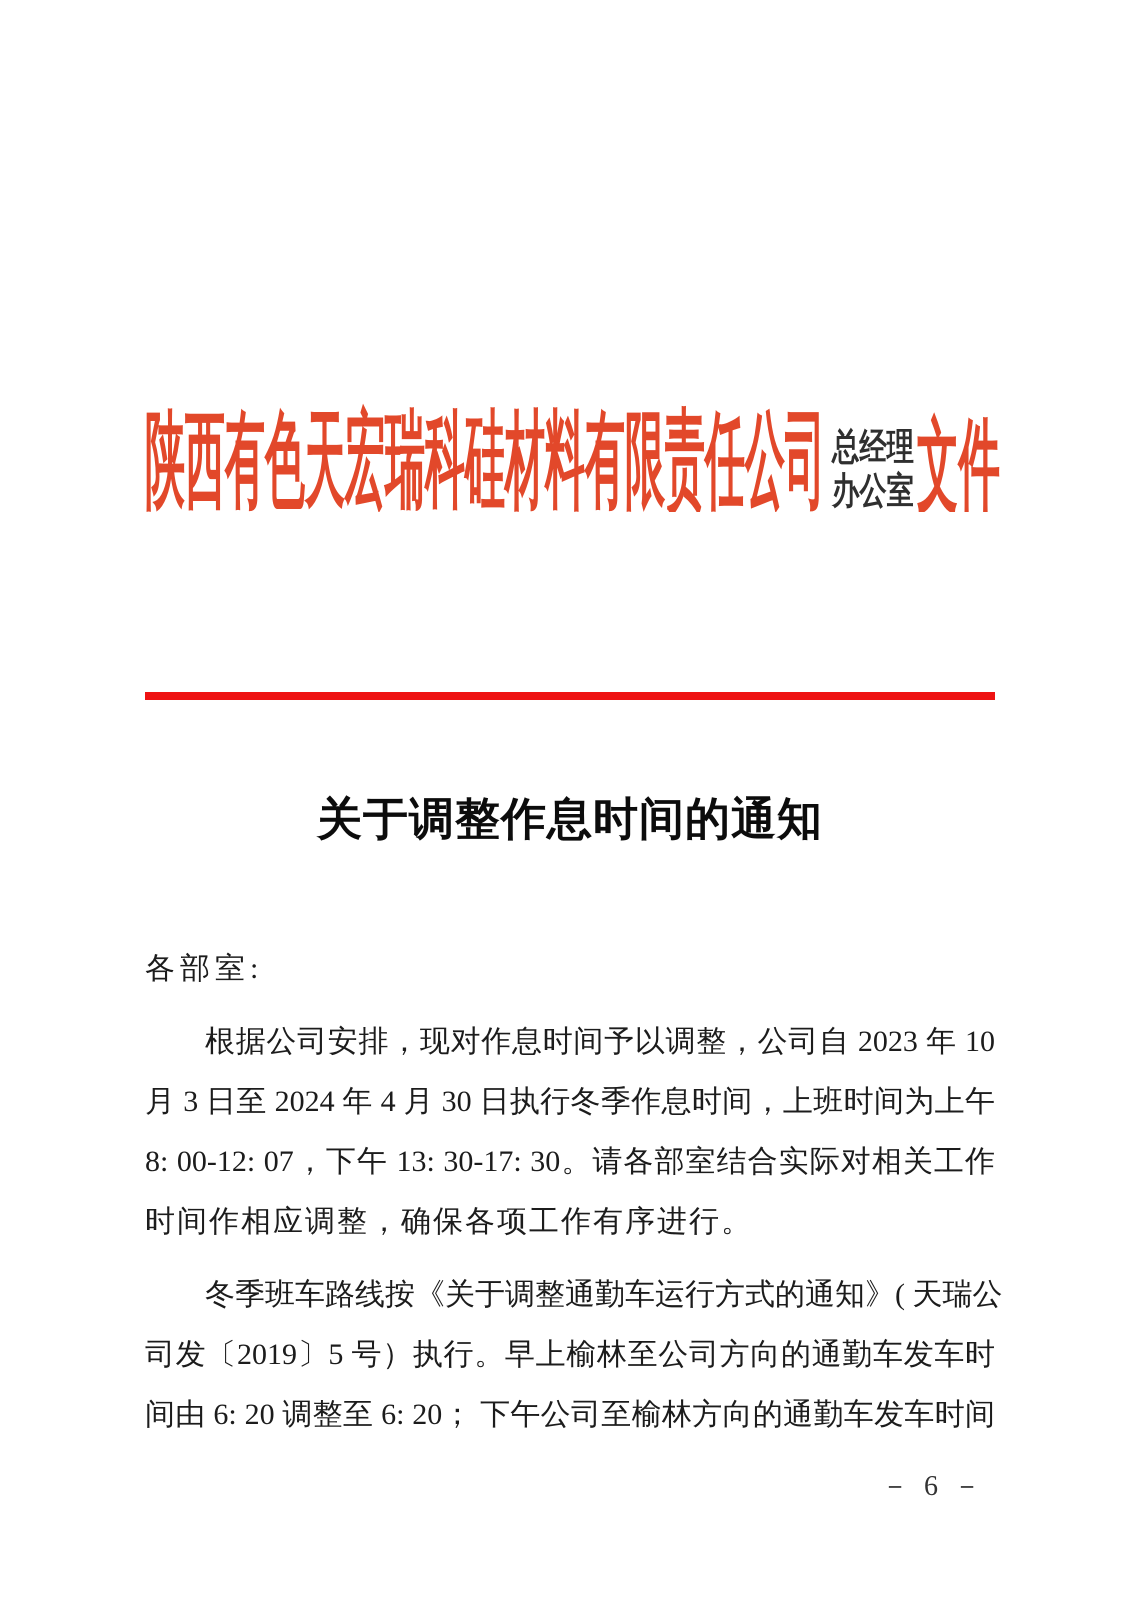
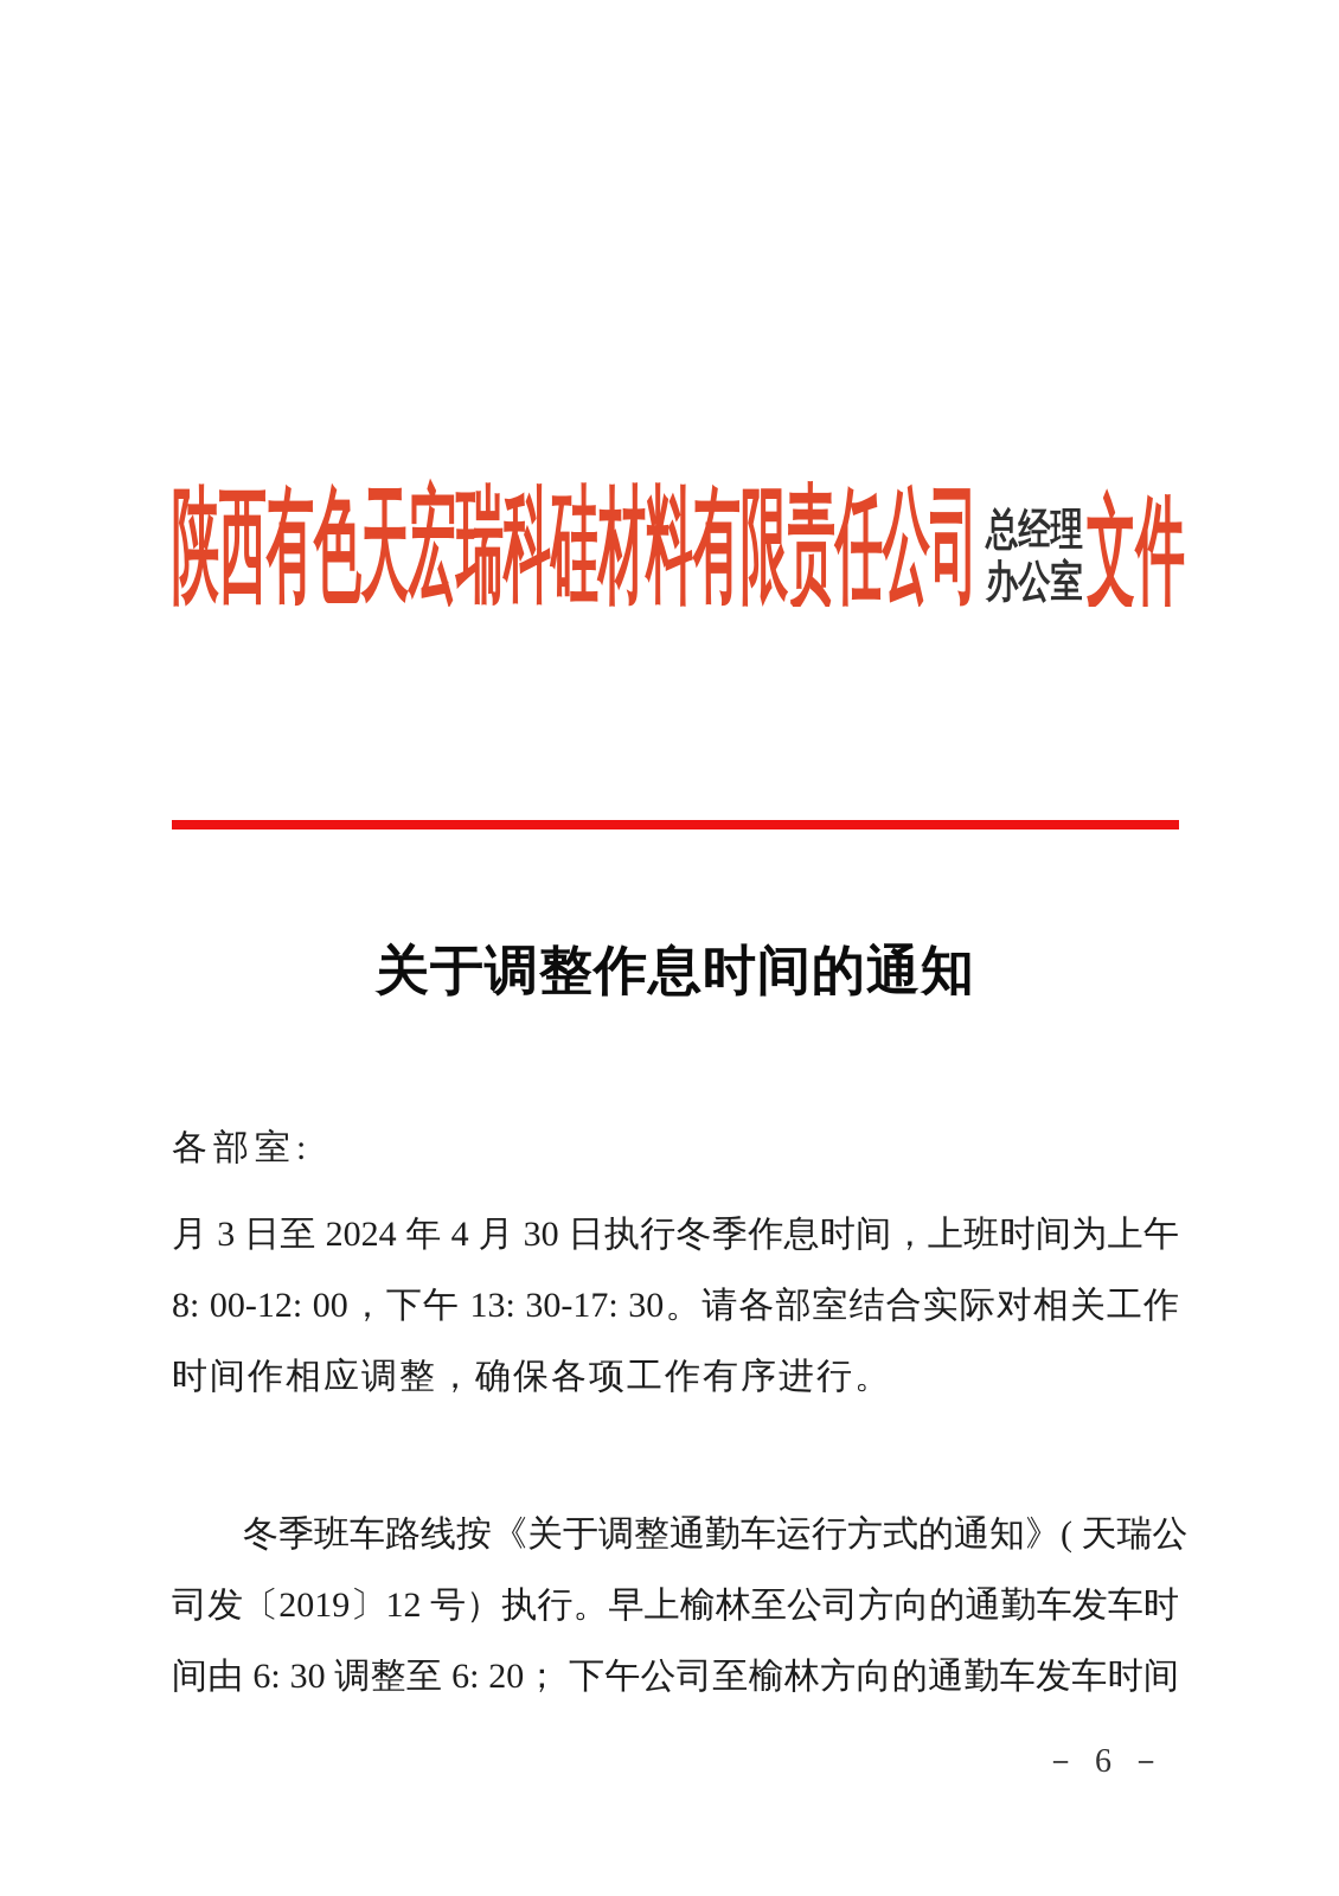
  陕西有色天宏瑞科硅材料有限责任公司
  总经理
  办公室
  文件
  关于调整作息时间的通知
  各部室:
- 根据公司安排，现对作息时间予以调整，公司自 2023 年 10
  月 3 日至 2024 年 4 月 30 日执行冬季作息时间，上班时间为上午
- 8: 00-12: 07，下午 13: 30-17: 30。请各部室结合实际对相关工作
+ 8: 00-12: 00，下午 13: 30-17: 30。请各部室结合实际对相关工作
  时间作相应调整，确保各项工作有序进行。
  冬季班车路线按《关于调整通勤车运行方式的通知》( 天瑞公
- 司发〔2019〕5 号）执行。早上榆林至公司方向的通勤车发车时
+ 司发〔2019〕12 号）执行。早上榆林至公司方向的通勤车发车时
- 间由 6: 20 调整至 6: 20； 下午公司至榆林方向的通勤车发车时间
+ 间由 6: 30 调整至 6: 20； 下午公司至榆林方向的通勤车发车时间
  － 6 －
